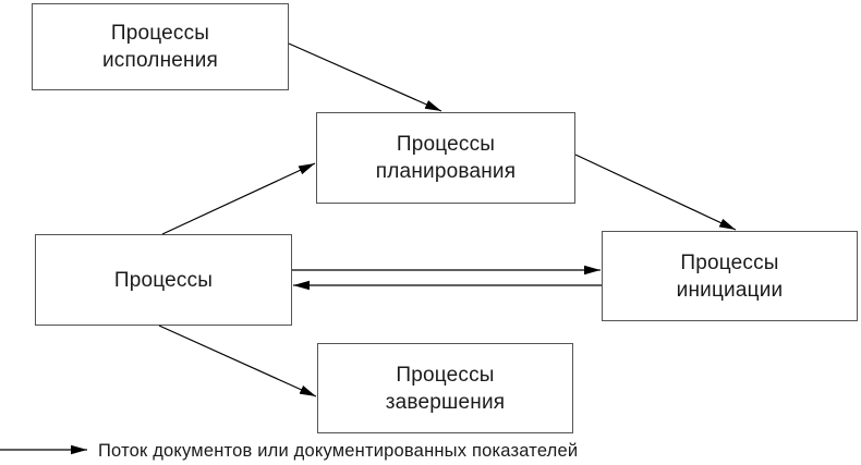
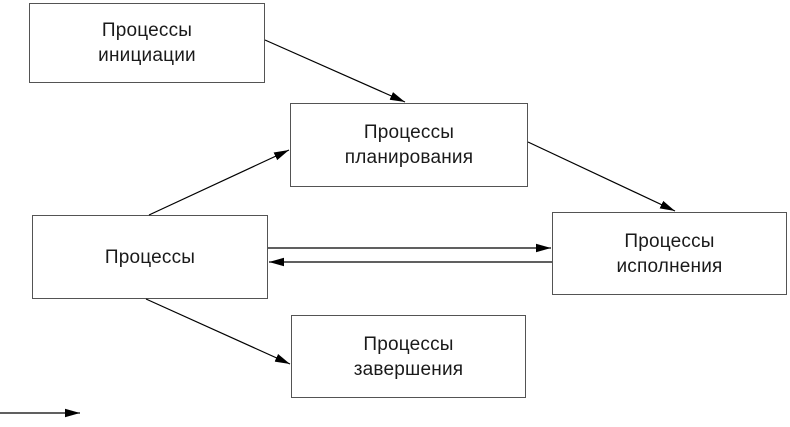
  Процессы
- исполнения
+ инициации
  Процессы
  планирования
  Процессы
  Процессы
- инициации
+ исполнения
  Процессы
  завершения
- Поток документов или документированных показателей
